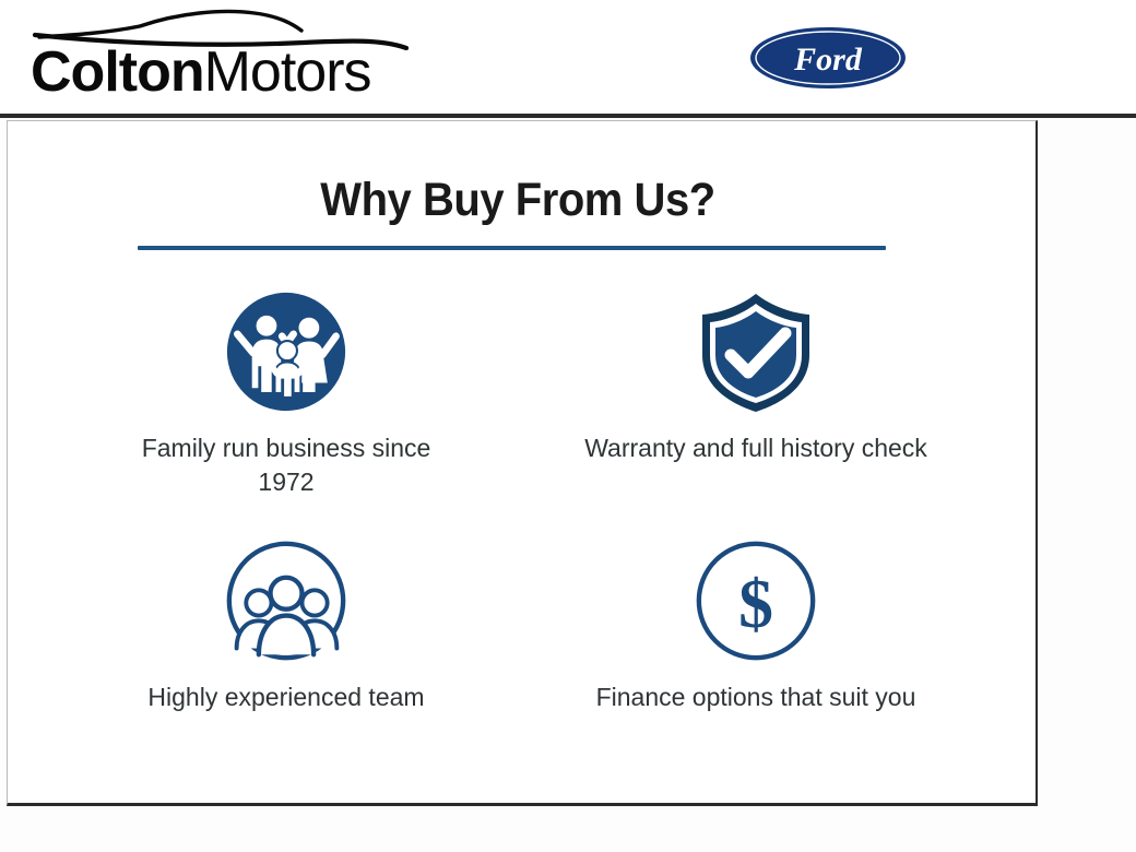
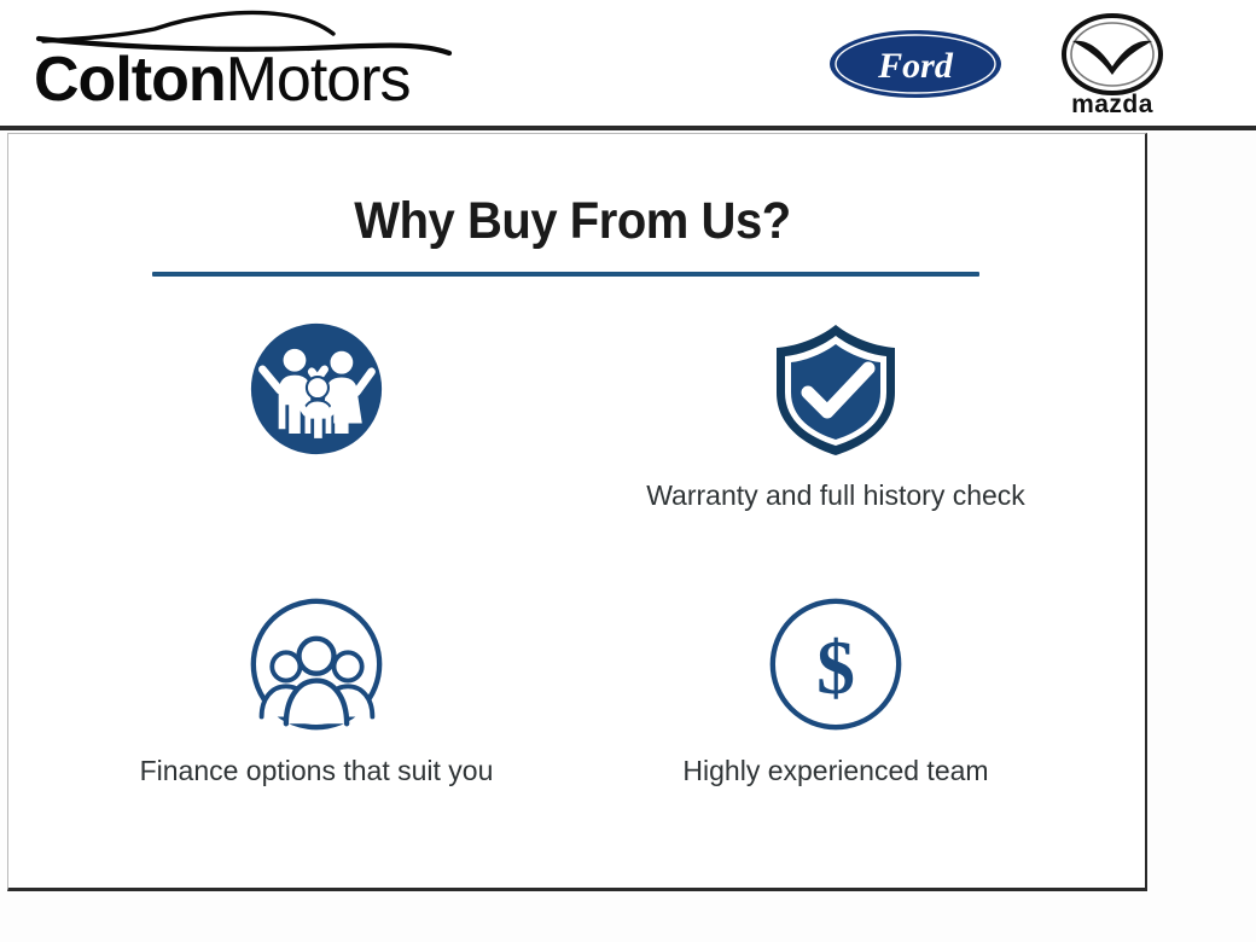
  ColtonMotors
  Ford
+ mazda
  Why Buy From Us?
- Family run business since 1972
  Warranty and full history check
- Highly experienced team
+ Finance options that suit you
  $
- Finance options that suit you
+ Highly experienced team
